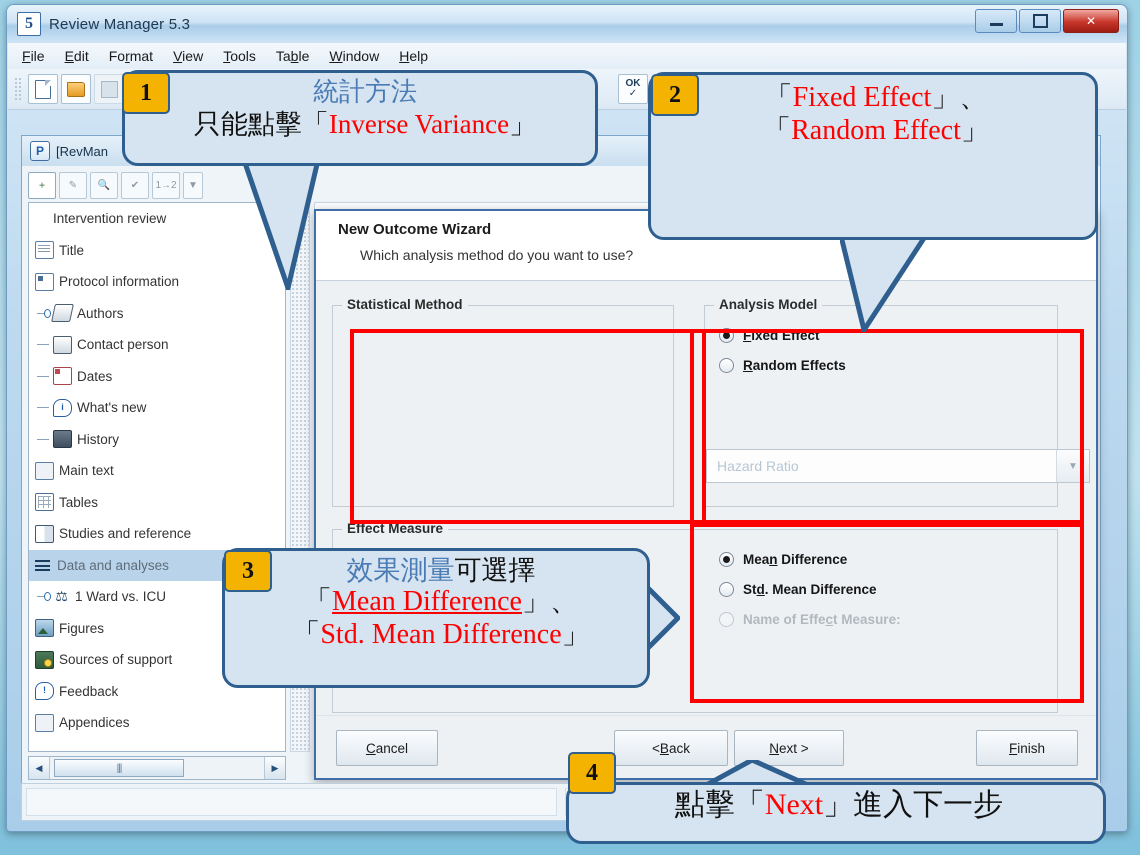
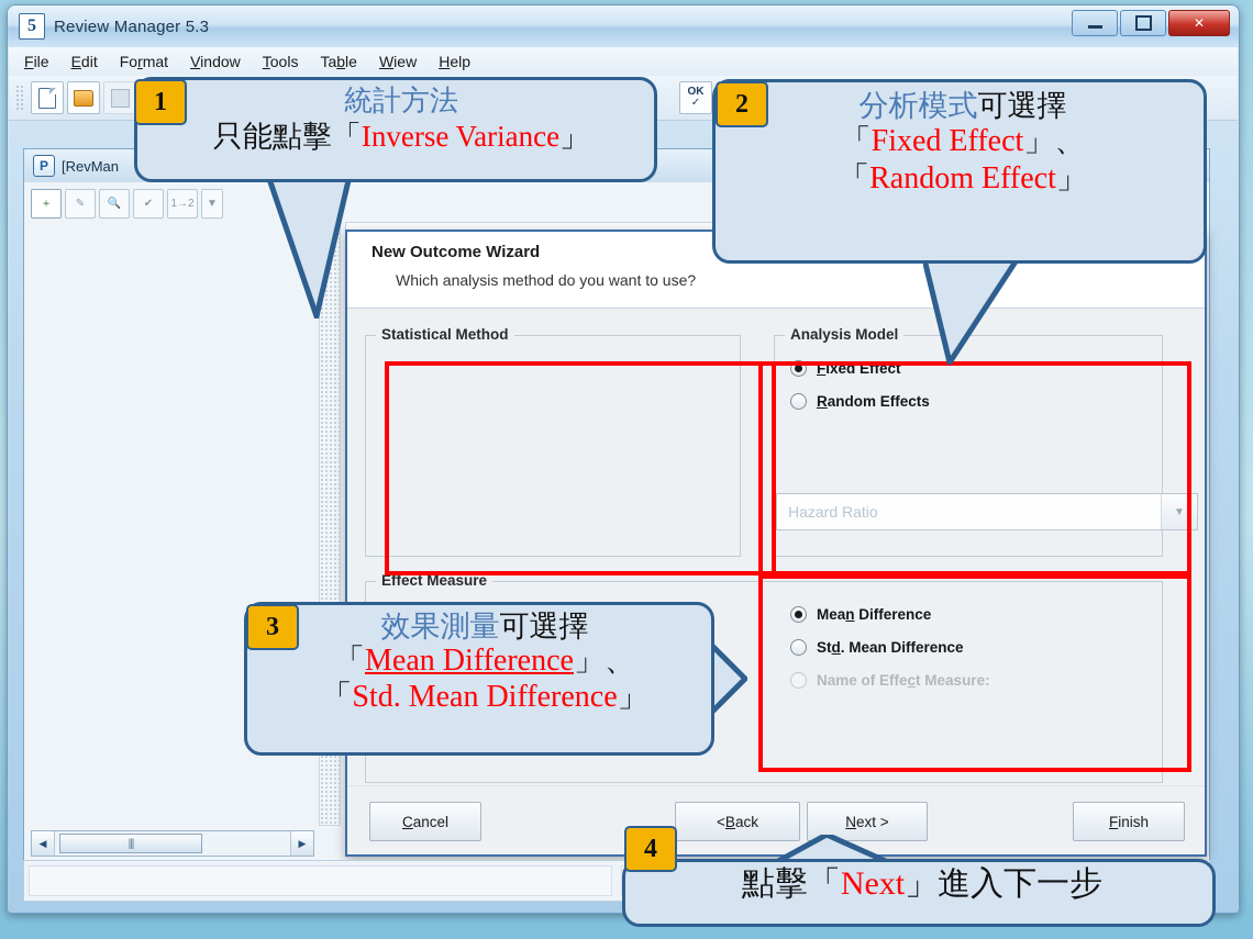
  5
  Review Manager 5.3
  ✕
  File
  Edit
  Format
- View
+ Vindow
  Tools
  Table
- Window
+ Wiew
  Help
  OK
  ✓
  P
  [RevMan
  ＋
  ✎
  🔍
  ✔
  1→2
  ▼
- Intervention review
- Title
- Protocol information
- Authors
- Contact person
- Dates
- i
- What's new
- History
- Main text
- Tables
- Studies and reference
- Data and analyses
- ⚖
- 1 Ward vs. ICU
- Figures
- Sources of support
- !
- Feedback
- Appendices
  ◀
  |||
  ▶
  New Outcome Wizard
  Which analysis method do you want to use?
  Statistical Method
  Analysis Model
  Fixed Effect
  Random Effects
  Effect Measure
  Mean Difference
  Std. Mean Difference
  Name of Effect Measure:
  Hazard Ratio
  ▼
  C
  ancel
  <
  B
  ack
  N
  ext >
  F
  inish
  統計方法
  只能點擊「Inverse Variance」
  1
+ 分析模式可選擇
  「Fixed Effect」、
  「Random Effect」
  2
  效果測量可選擇
  「Mean Difference」、
  「Std. Mean Difference」
  3
  點擊「Next」進入下一步
  4
